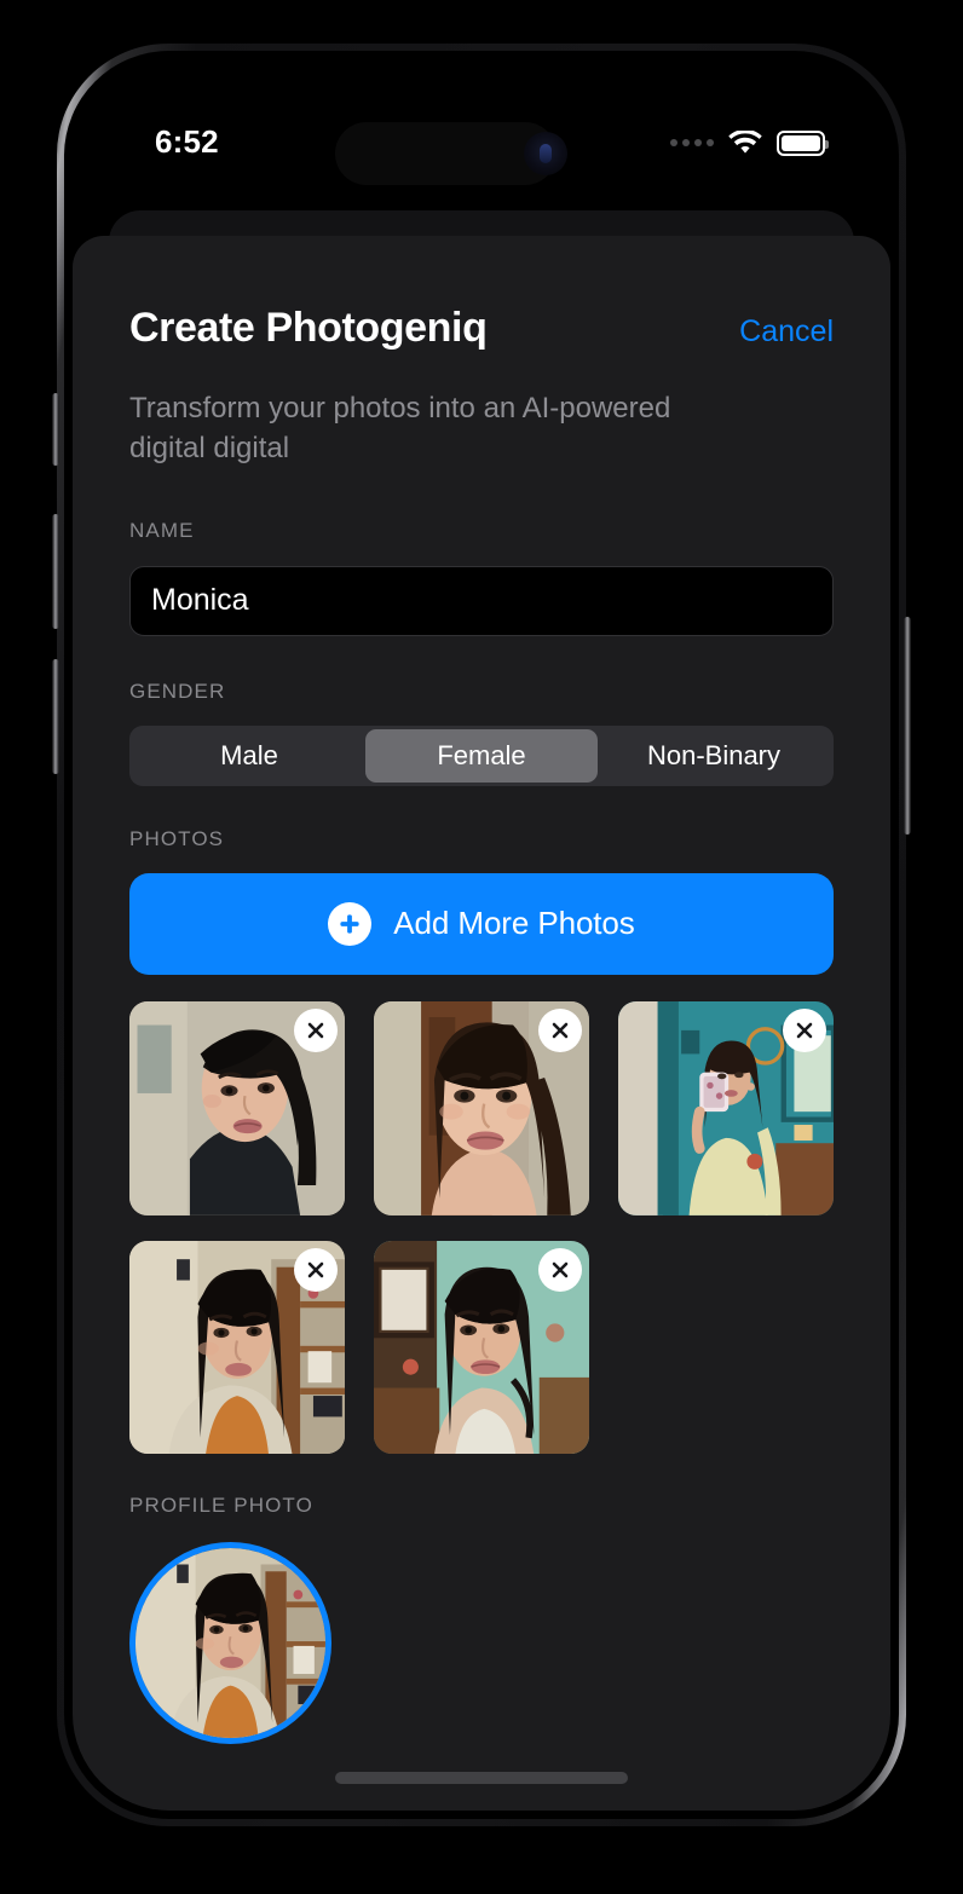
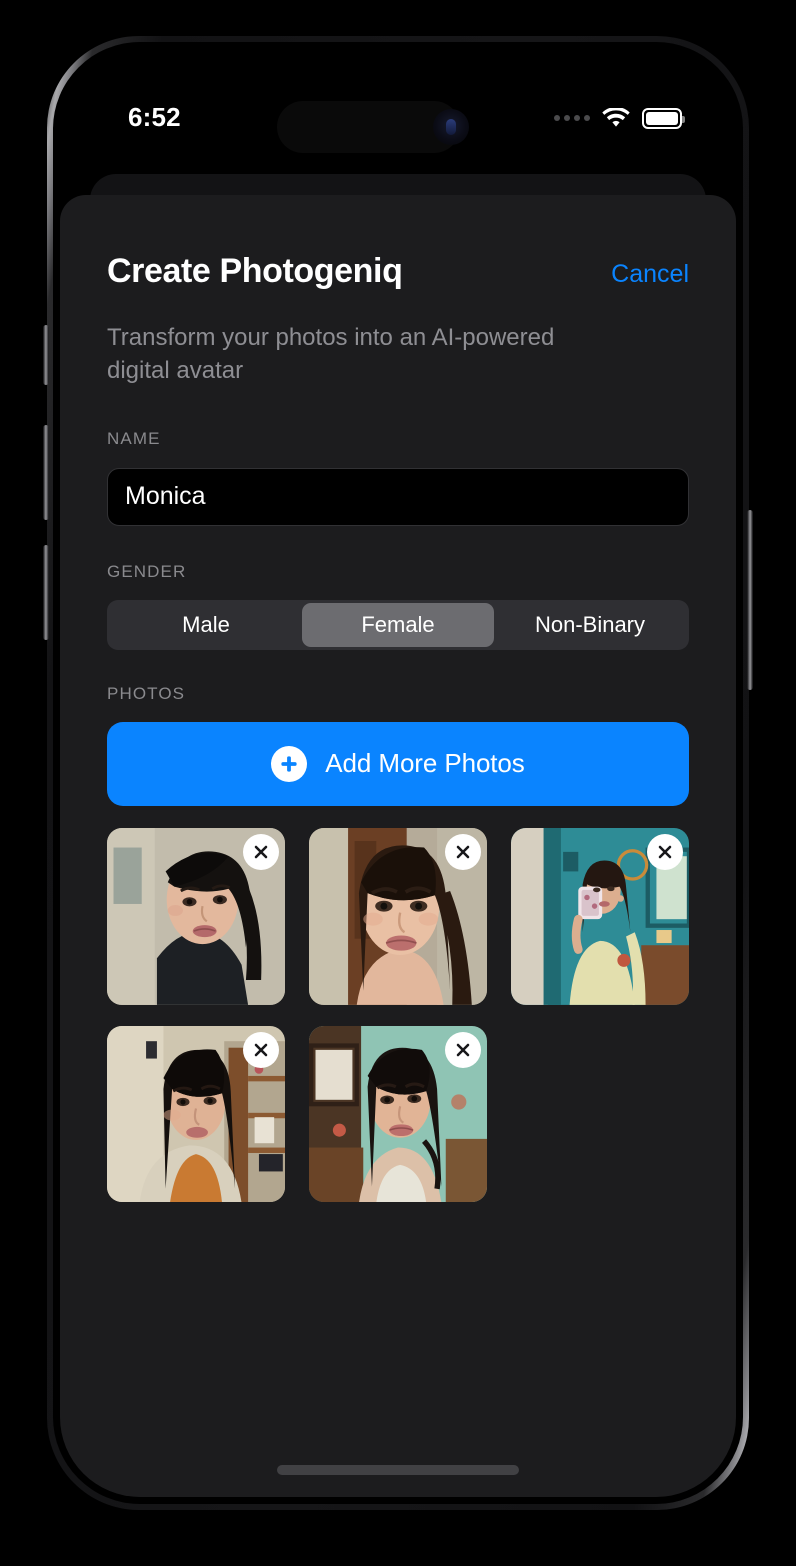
  6:52
  Create Photogeniq
  Cancel
- Transform your photos into an AI-powered digital digital
+ Transform your photos into an AI-powered digital avatar
  NAME
  Monica
  GENDER
  Male
  Female
  Non-Binary
  PHOTOS
  Add More Photos
- PROFILE PHOTO
